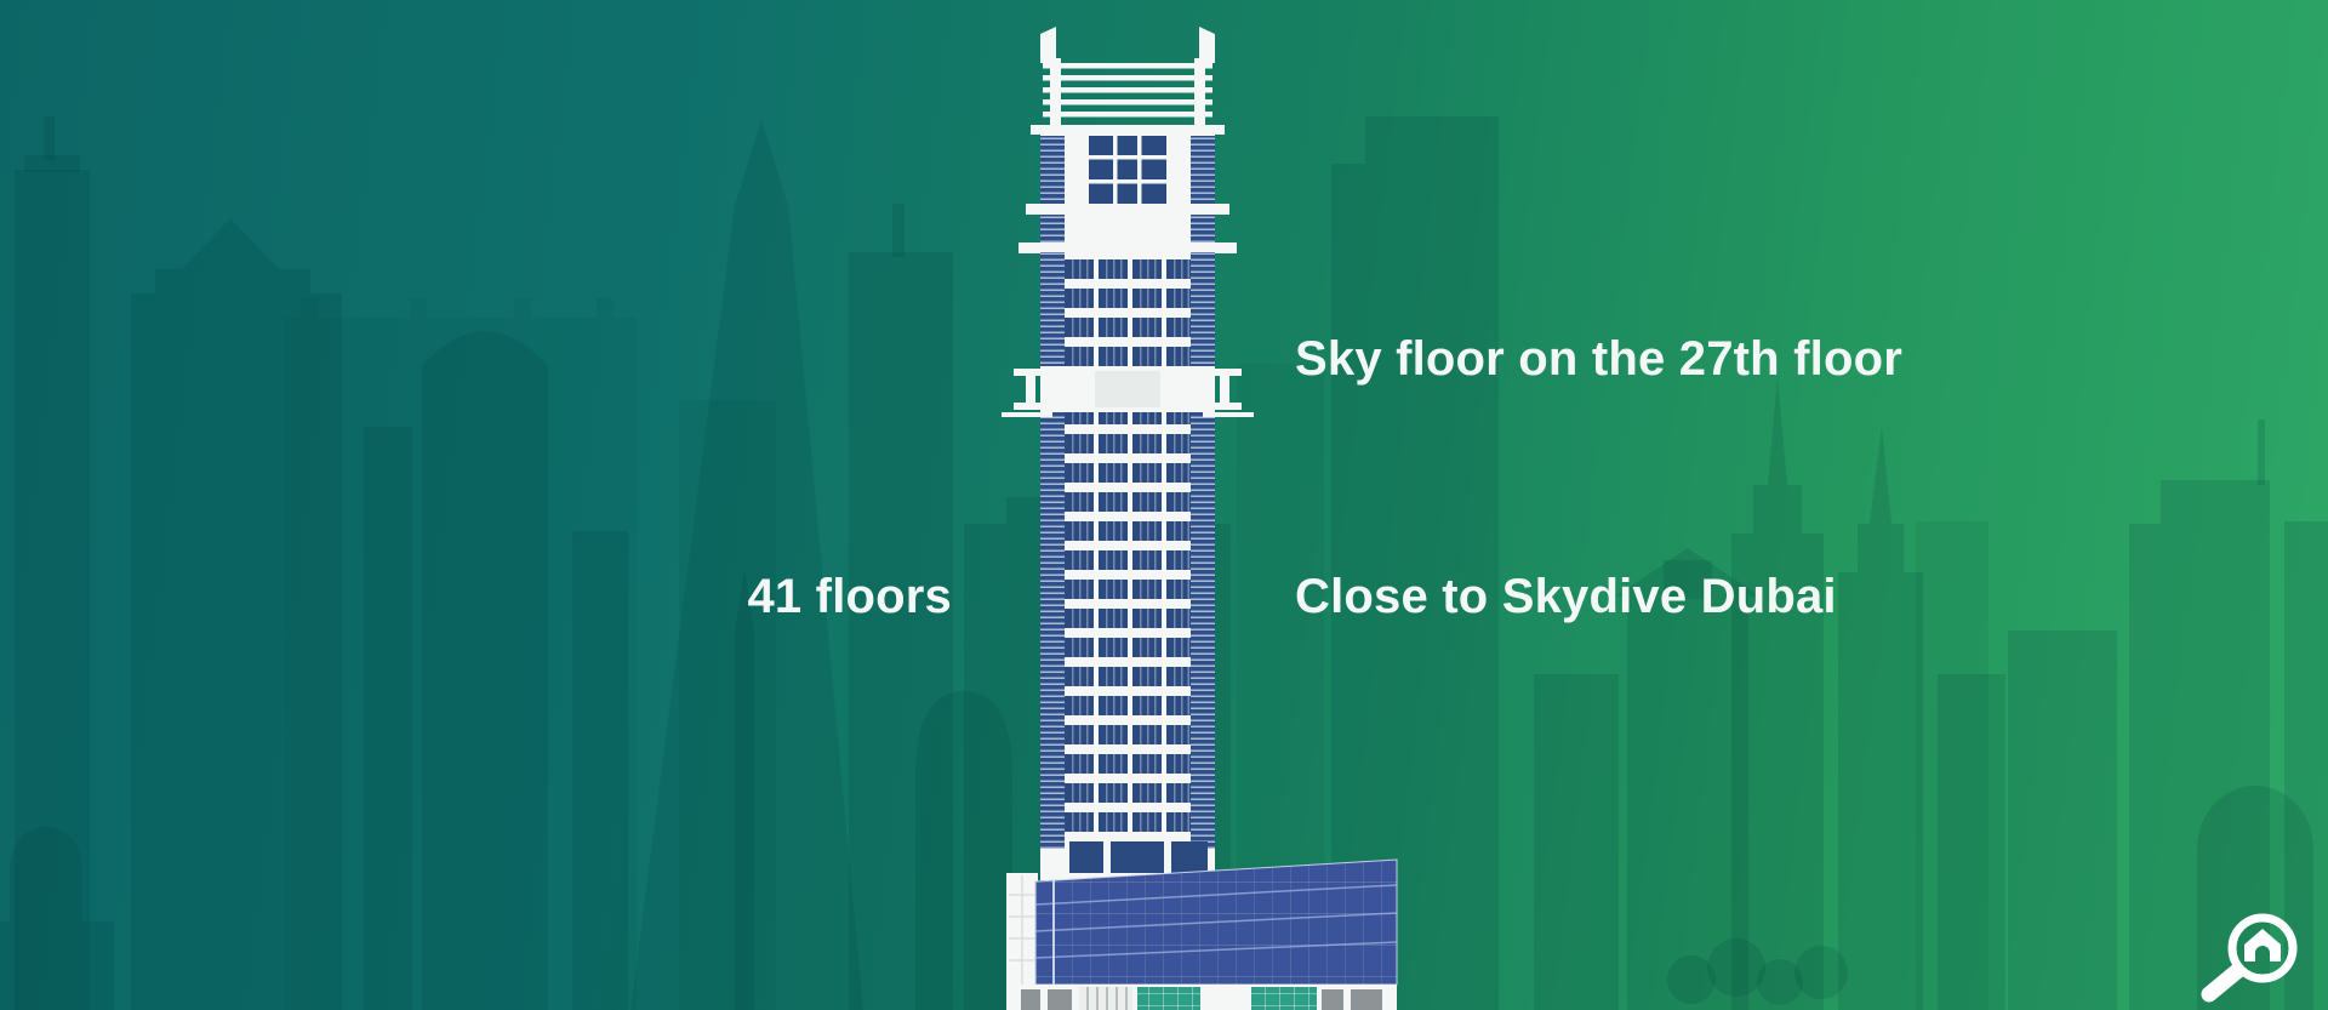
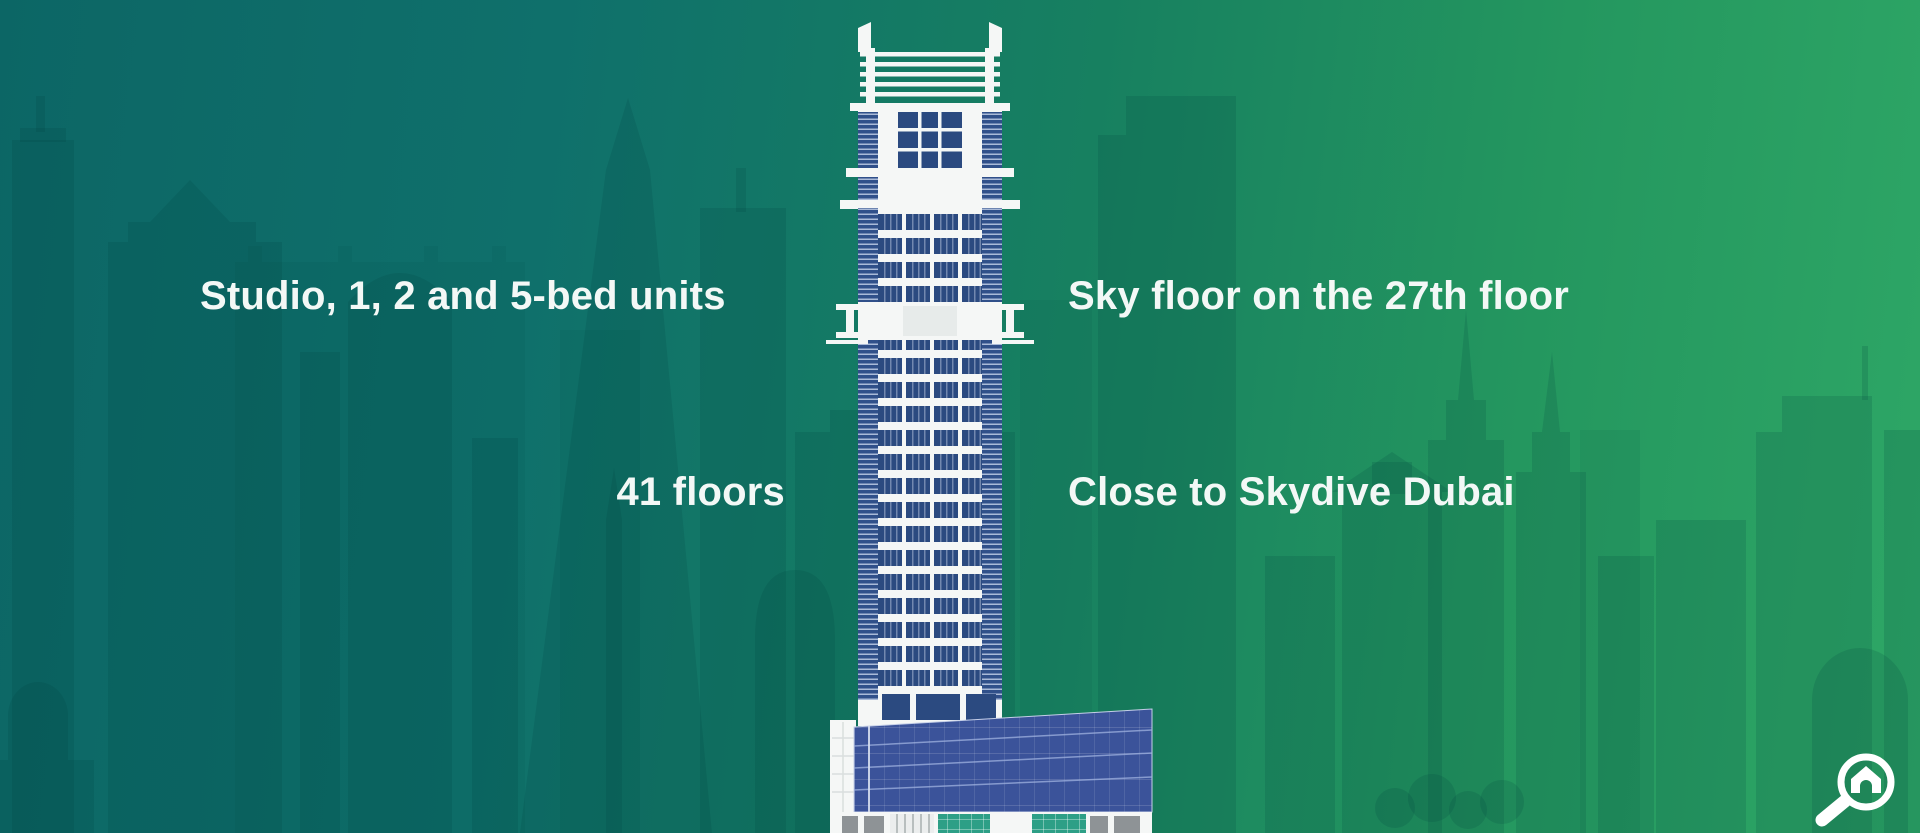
+ Studio, 1, 2 and 5-bed units
  Sky floor on the 27th floor
  41 floors
  Close to Skydive Dubai
